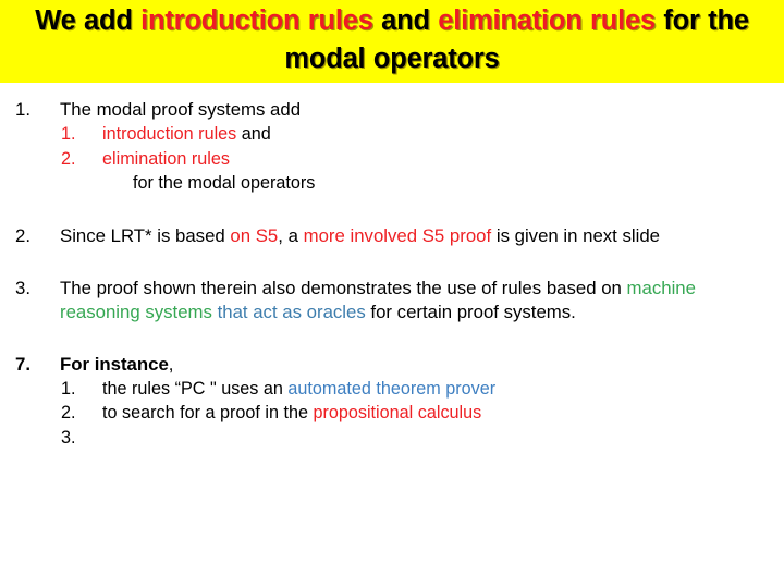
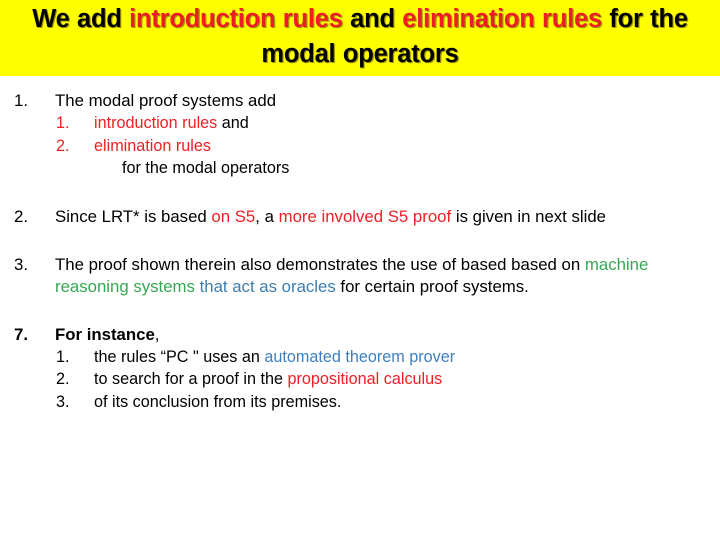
  We add introduction rules and elimination rules for the modal operators
  1.
  The modal proof systems add
  1.
  introduction rules and
  2.
  elimination rules
  for the modal operators
  2.
  Since LRT* is based on S5, a more involved S5 proof is given in next slide
  3.
- The proof shown therein also demonstrates the use of rules based on machine reasoning systems that act as oracles for certain proof systems.
+ The proof shown therein also demonstrates the use of based based on machine reasoning systems that act as oracles for certain proof systems.
  7.
  For instance,
  1.
  the rules “PC " uses an automated theorem prover
  2.
  to search for a proof in the propositional calculus
  3.
+ of its conclusion from its premises.
